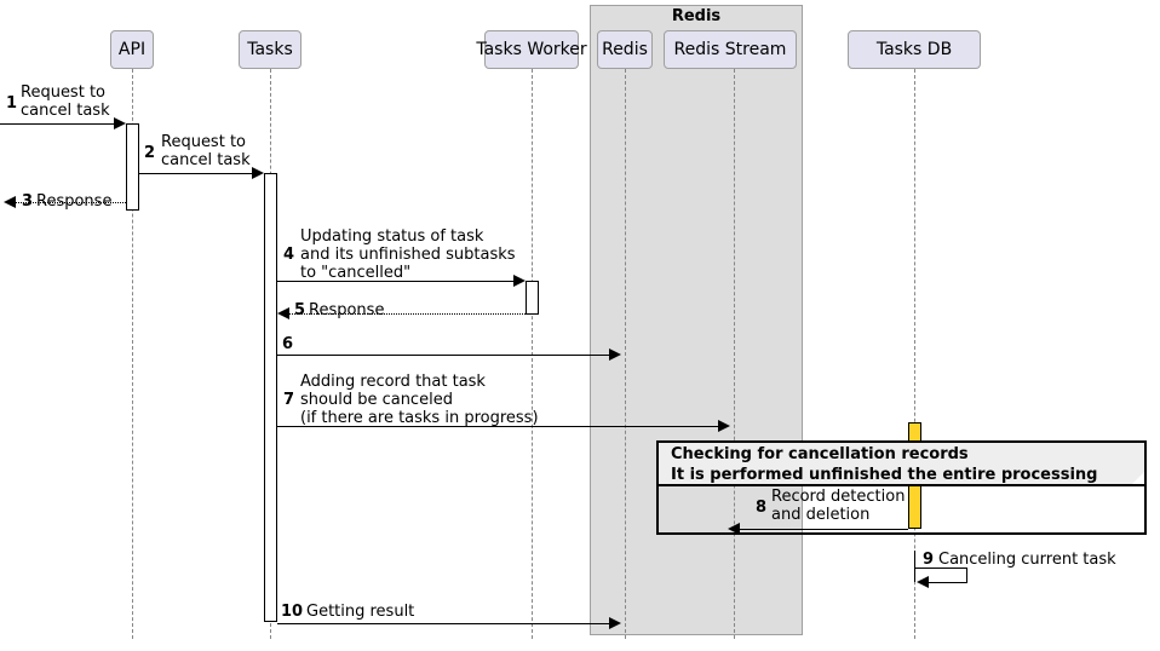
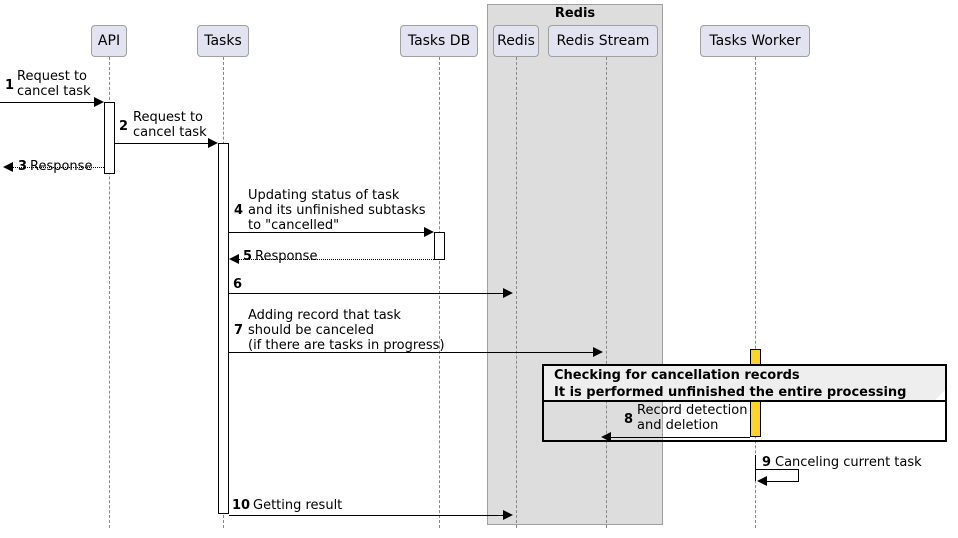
  Redis
  API
  Tasks
- Tasks Worker
+ Tasks DB
  Redis
  Redis Stream
- Tasks DB
+ Tasks Worker
  1
  Request to
  cancel task
  2
  Request to
  cancel task
  3
  Response
  4
  Updating status of task
  and its unfinished subtasks
  to "cancelled"
  5
  Response
  6
  7
  Adding record that task
  should be canceled
  (if there are tasks in progress)
  Checking for cancellation records
  It is performed unfinished the entire processing
  8
  Record detection
  and deletion
  9
  Canceling current task
  10
  Getting result
